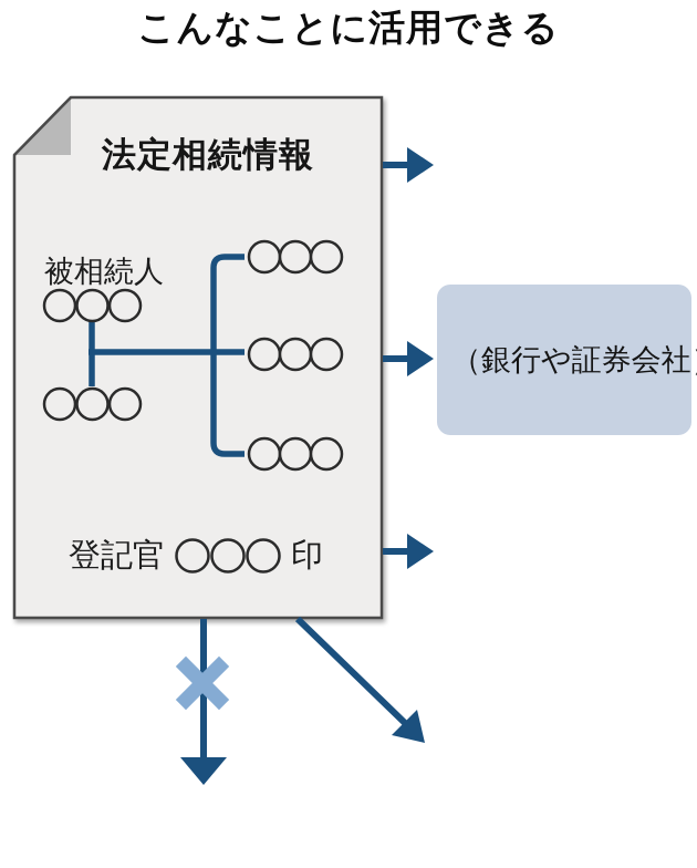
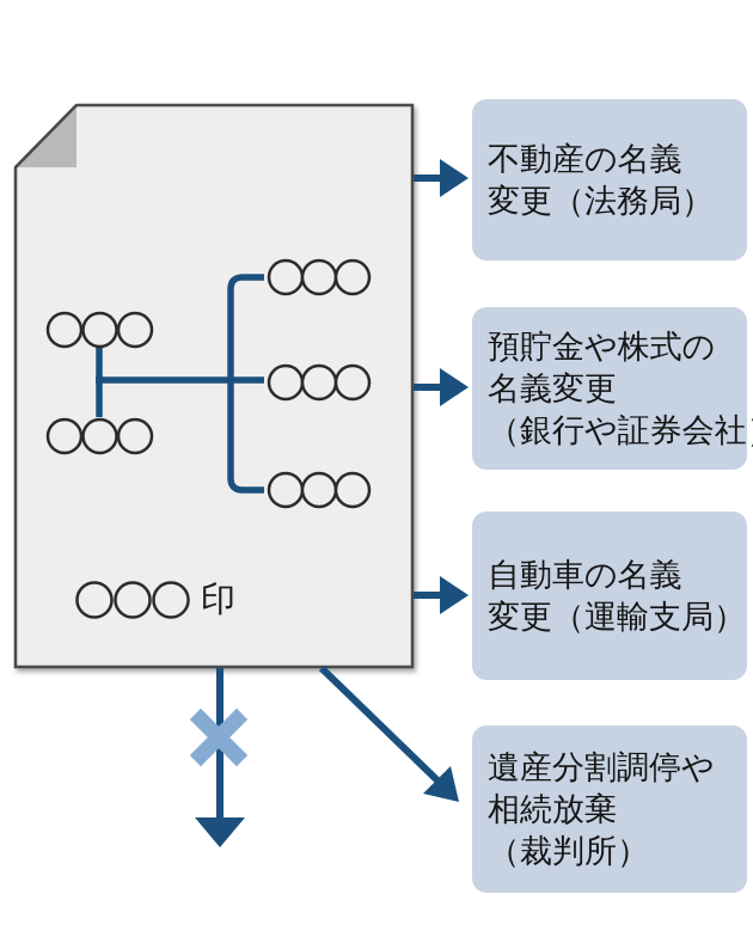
- こんなことに活用できる
- 法定相続情報
- 被相続人
- 登記官
  印
+ 不動産の名義
+ 変更（法務局）
+ 預貯金や株式の
+ 名義変更
  （銀行や証券会社
+ 自動車の名義
+ 変更（運輸支局）
+ 遺産分割調停や
+ 相続放棄
+ （裁判所）
